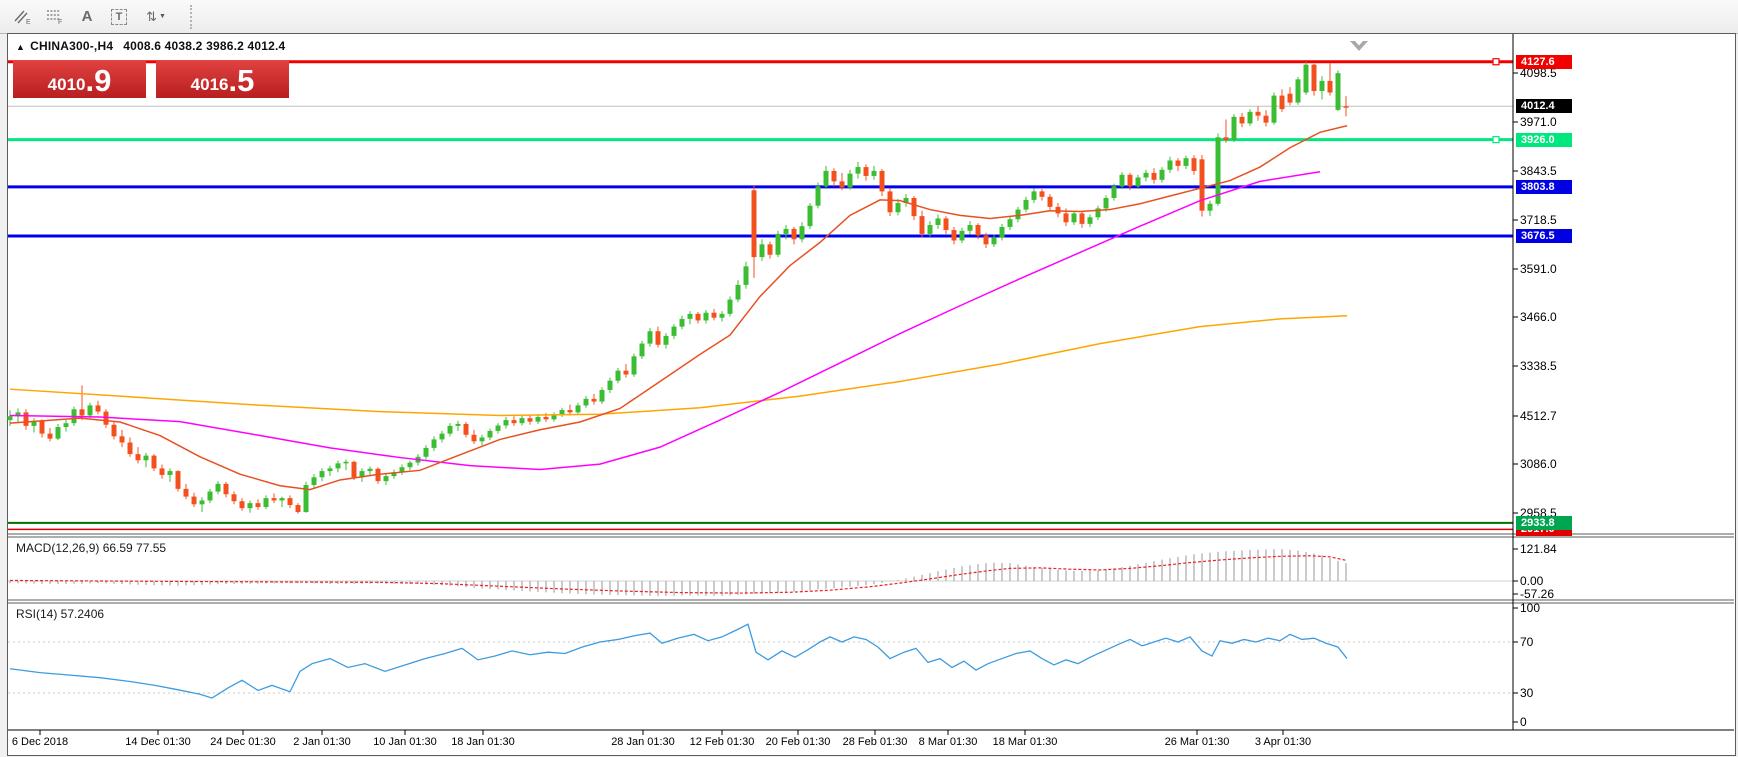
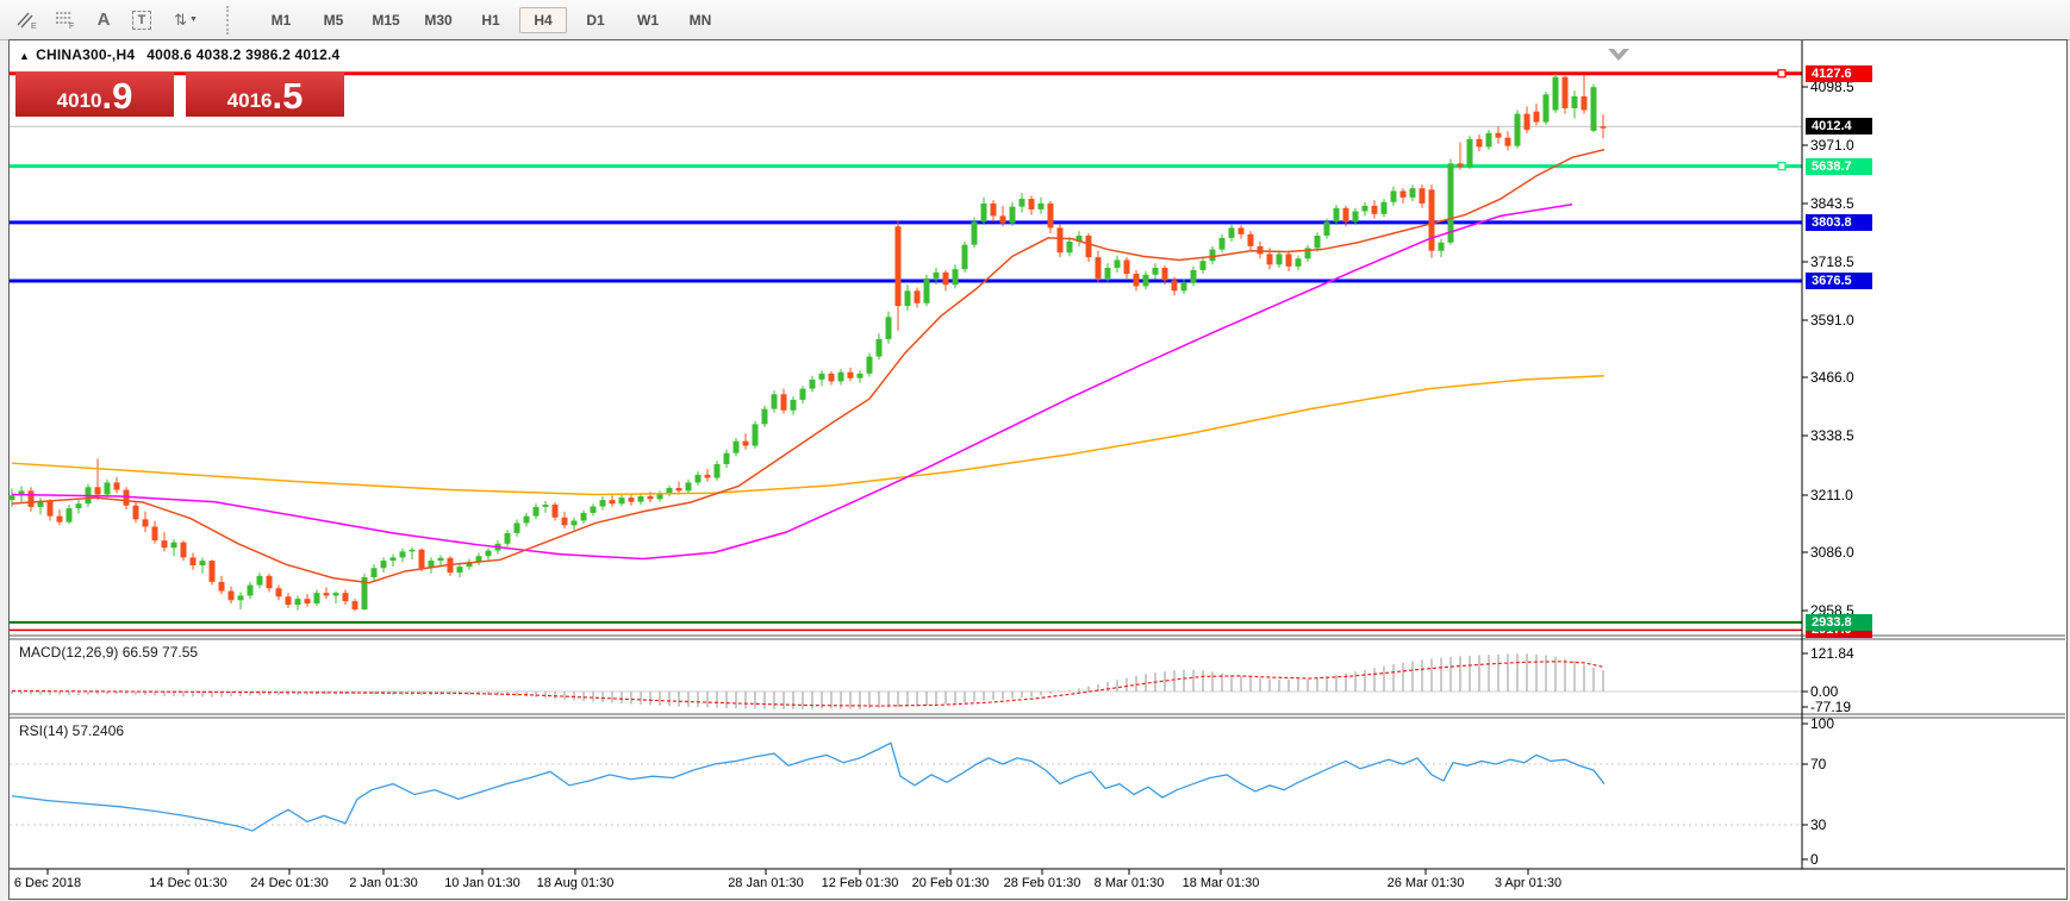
  A
  T
  ⇅
+ M1
+ M5
+ M15
+ M30
+ H1
+ H4
+ D1
+ W1
+ MN
  ▲ CHINA300-,H4 4008.6 4038.2 3986.2 4012.4
  4010
  .9
  4016
  .5
  4098.5
  3971.0
  3843.5
  3718.5
  3591.0
  3466.0
  3338.5
- 4512.7
+ 3211.0
  3086.0
  2958.5
  2933.8
  4127.6
  4012.4
- 3926.0
+ 5638.7
  3803.8
  3676.5
  121.84
  0.00
- -57.26
+ -77.19
  100
  70
  30
  0
  MACD(12,26,9) 66.59 77.55
  RSI(14) 57.2406
  6 Dec 2018
  14 Dec 01:30
  24 Dec 01:30
  2 Jan 01:30
  10 Jan 01:30
- 18 Jan 01:30
+ 18 Aug 01:30
  28 Jan 01:30
  12 Feb 01:30
  20 Feb 01:30
  28 Feb 01:30
  8 Mar 01:30
  18 Mar 01:30
  26 Mar 01:30
  3 Apr 01:30
